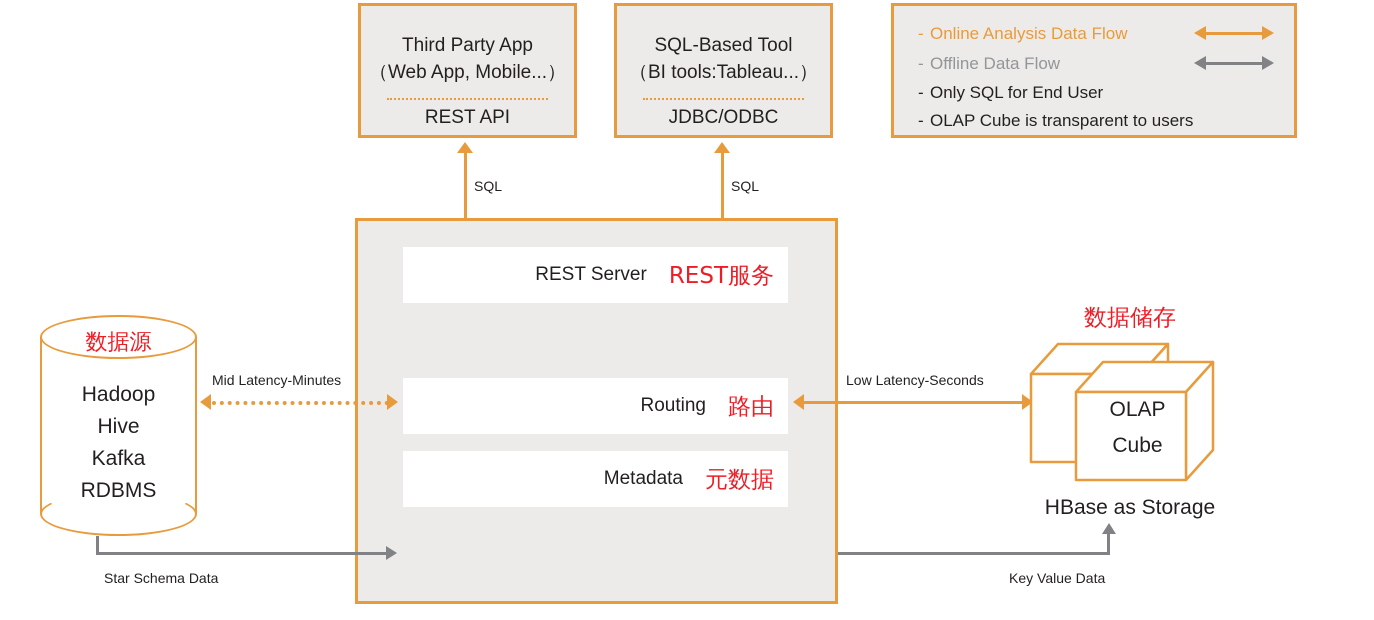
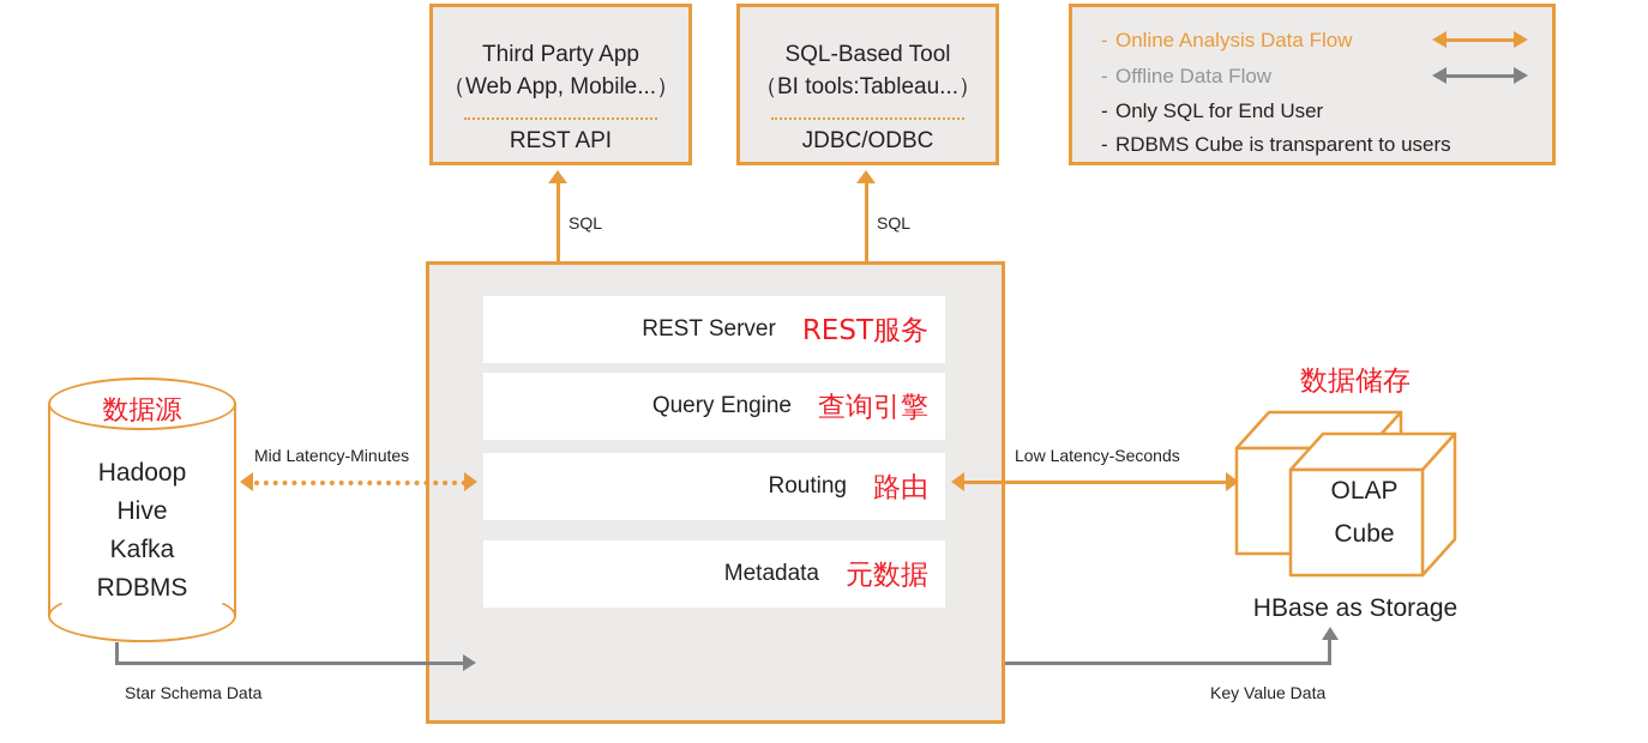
  Third Party App
  （Web App, Mobile...）
  REST API
  SQL-Based Tool
  （BI tools:Tableau...）
  JDBC/ODBC
  - Online Analysis Data Flow
  - Offline Data Flow
  - Only SQL for End User
- - OLAP Cube is transparent to users
+ - RDBMS Cube is transparent to users
  SQL
  SQL
  REST Server
  REST服务
+ Query Engine
+ 查询引擎
  Routing
  路由
  Metadata
  元数据
  数据源
  Hadoop
  Hive
  Kafka
  RDBMS
  Mid Latency-Minutes
  Low Latency-Seconds
  Star Schema Data
  Key Value Data
  数据储存
  OLAP
  Cube
  HBase as Storage
